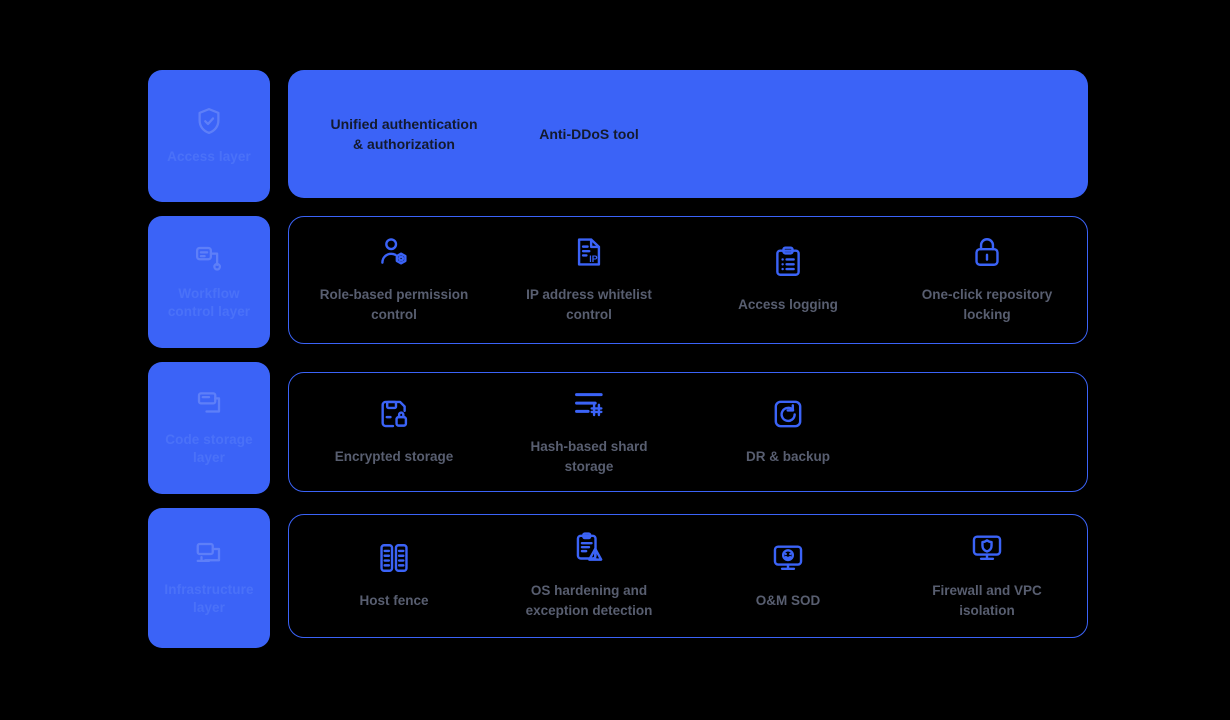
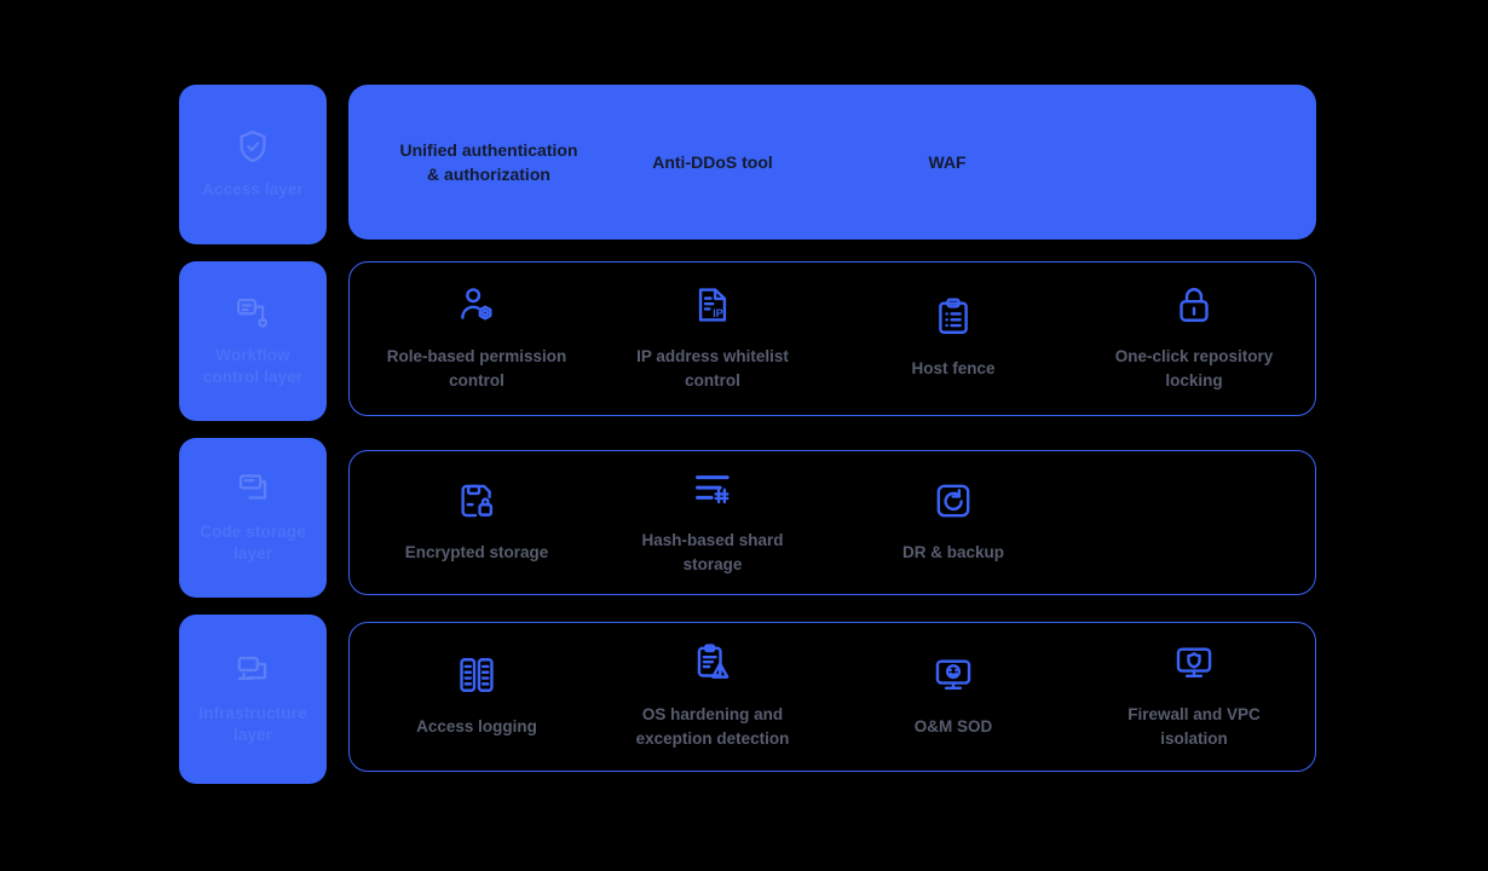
  Unified authentication
  & authorization
  Anti-DDoS tool
+ WAF
  Role-based permission
  control
  IP
  IP address whitelist
  control
- Access logging
+ Host fence
  One-click repository
  locking
  Encrypted storage
  Hash-based shard
  storage
  DR & backup
- Host fence
+ Access logging
  OS hardening and
  exception detection
  O&M SOD
  Firewall and VPC
  isolation
